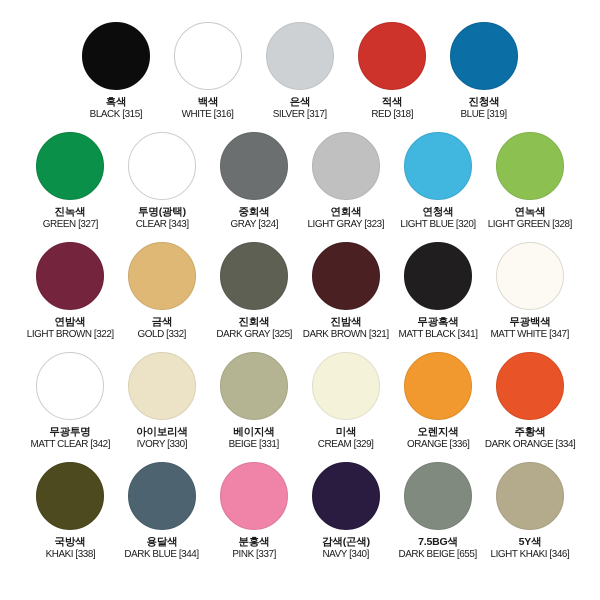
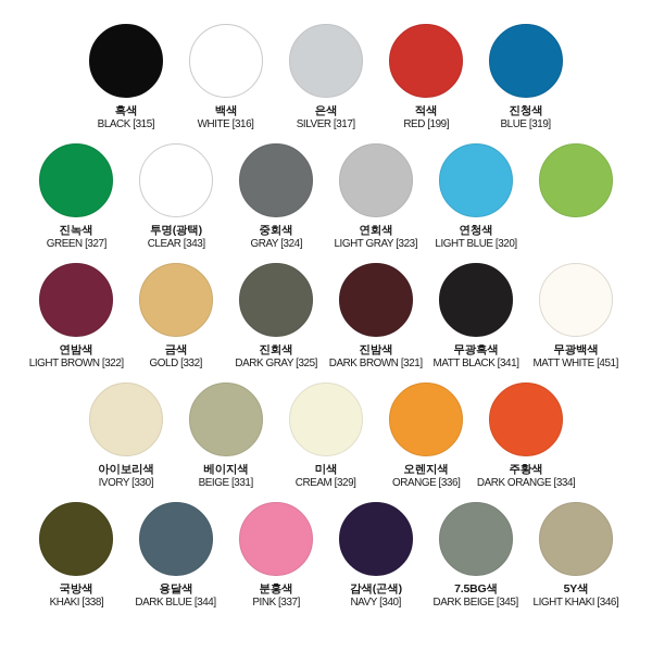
  흑색
  BLACK [315]
  백색
  WHITE [316]
  은색
  SILVER [317]
  적색
- RED [318]
+ RED [199]
  진청색
  BLUE [319]
  진녹색
  GREEN [327]
  투명(광택)
  CLEAR [343]
  중회색
  GRAY [324]
  연회색
  LIGHT GRAY [323]
  연청색
  LIGHT BLUE [320]
- 연녹색
- LIGHT GREEN [328]
  연밤색
  LIGHT BROWN [322]
  금색
  GOLD [332]
  진회색
  DARK GRAY [325]
  진밤색
  DARK BROWN [321]
  무광흑색
  MATT BLACK [341]
  무광백색
- MATT WHITE [347]
+ MATT WHITE [451]
- 무광투명
- MATT CLEAR [342]
  아이보리색
  IVORY [330]
  베이지색
  BEIGE [331]
  미색
  CREAM [329]
  오렌지색
  ORANGE [336]
  주황색
  DARK ORANGE [334]
  국방색
  KHAKI [338]
  용달색
  DARK BLUE [344]
  분홍색
  PINK [337]
  감색(곤색)
  NAVY [340]
  7.5BG색
- DARK BEIGE [655]
+ DARK BEIGE [345]
  5Y색
  LIGHT KHAKI [346]
